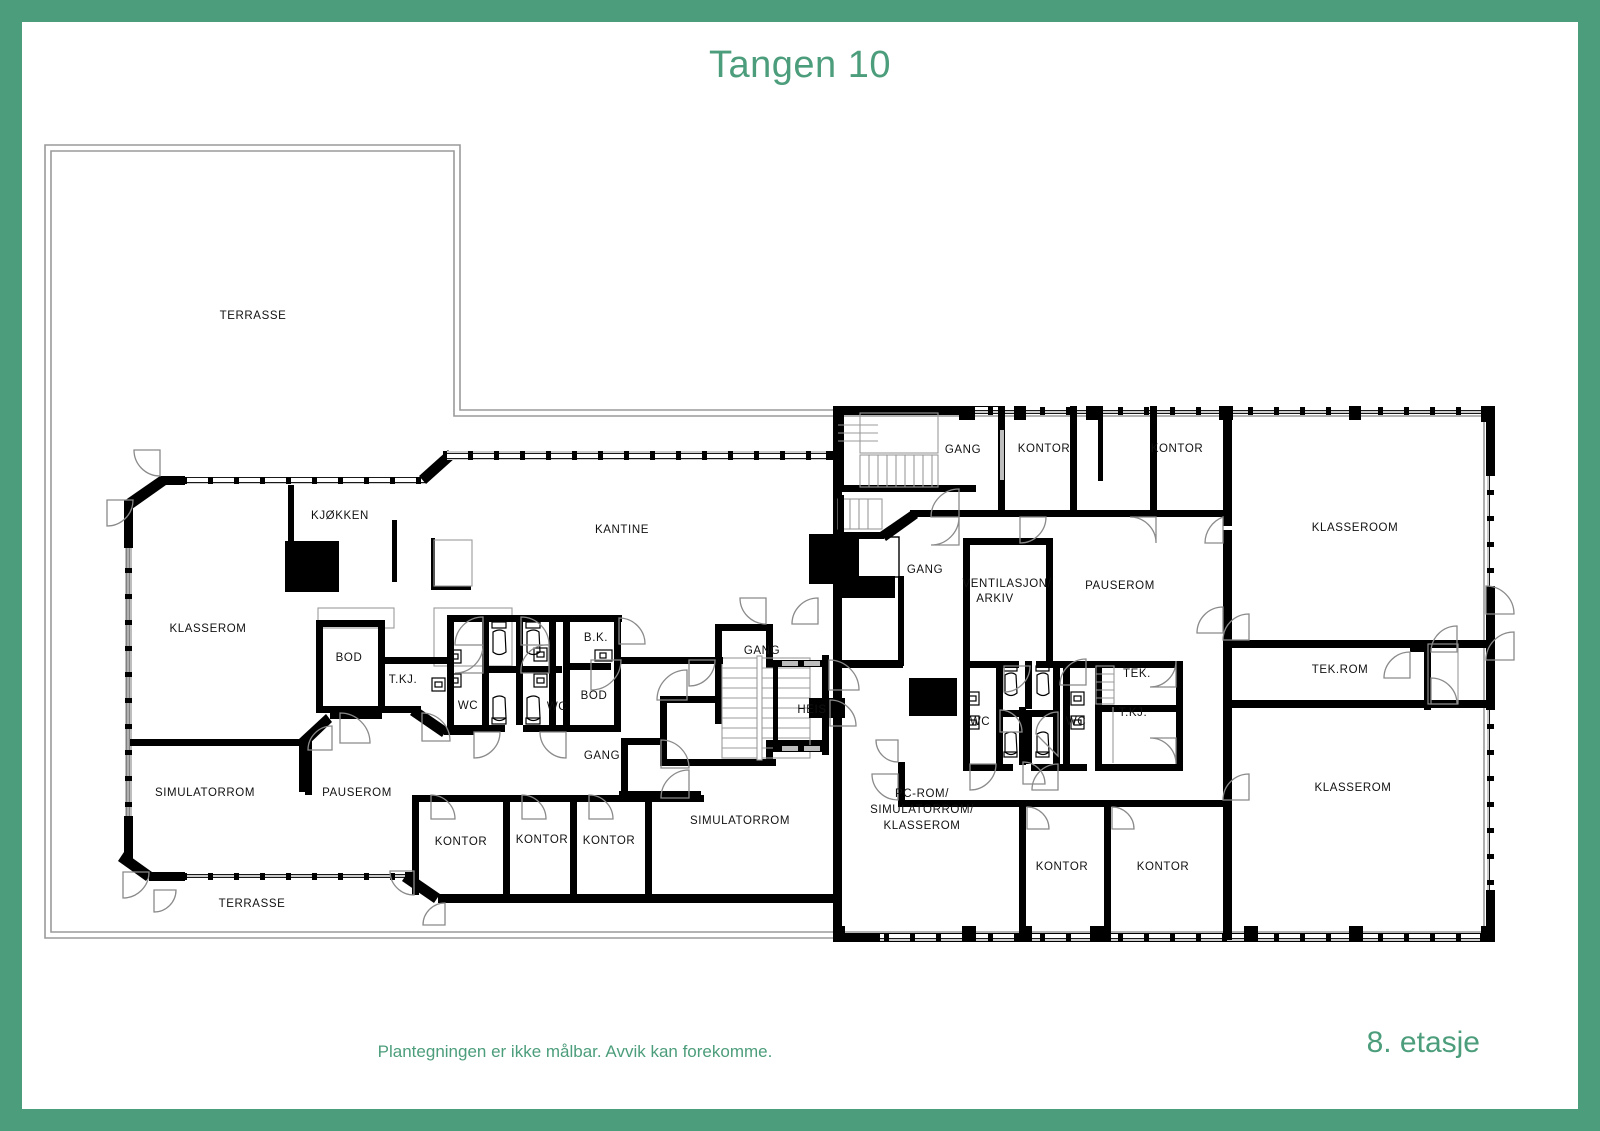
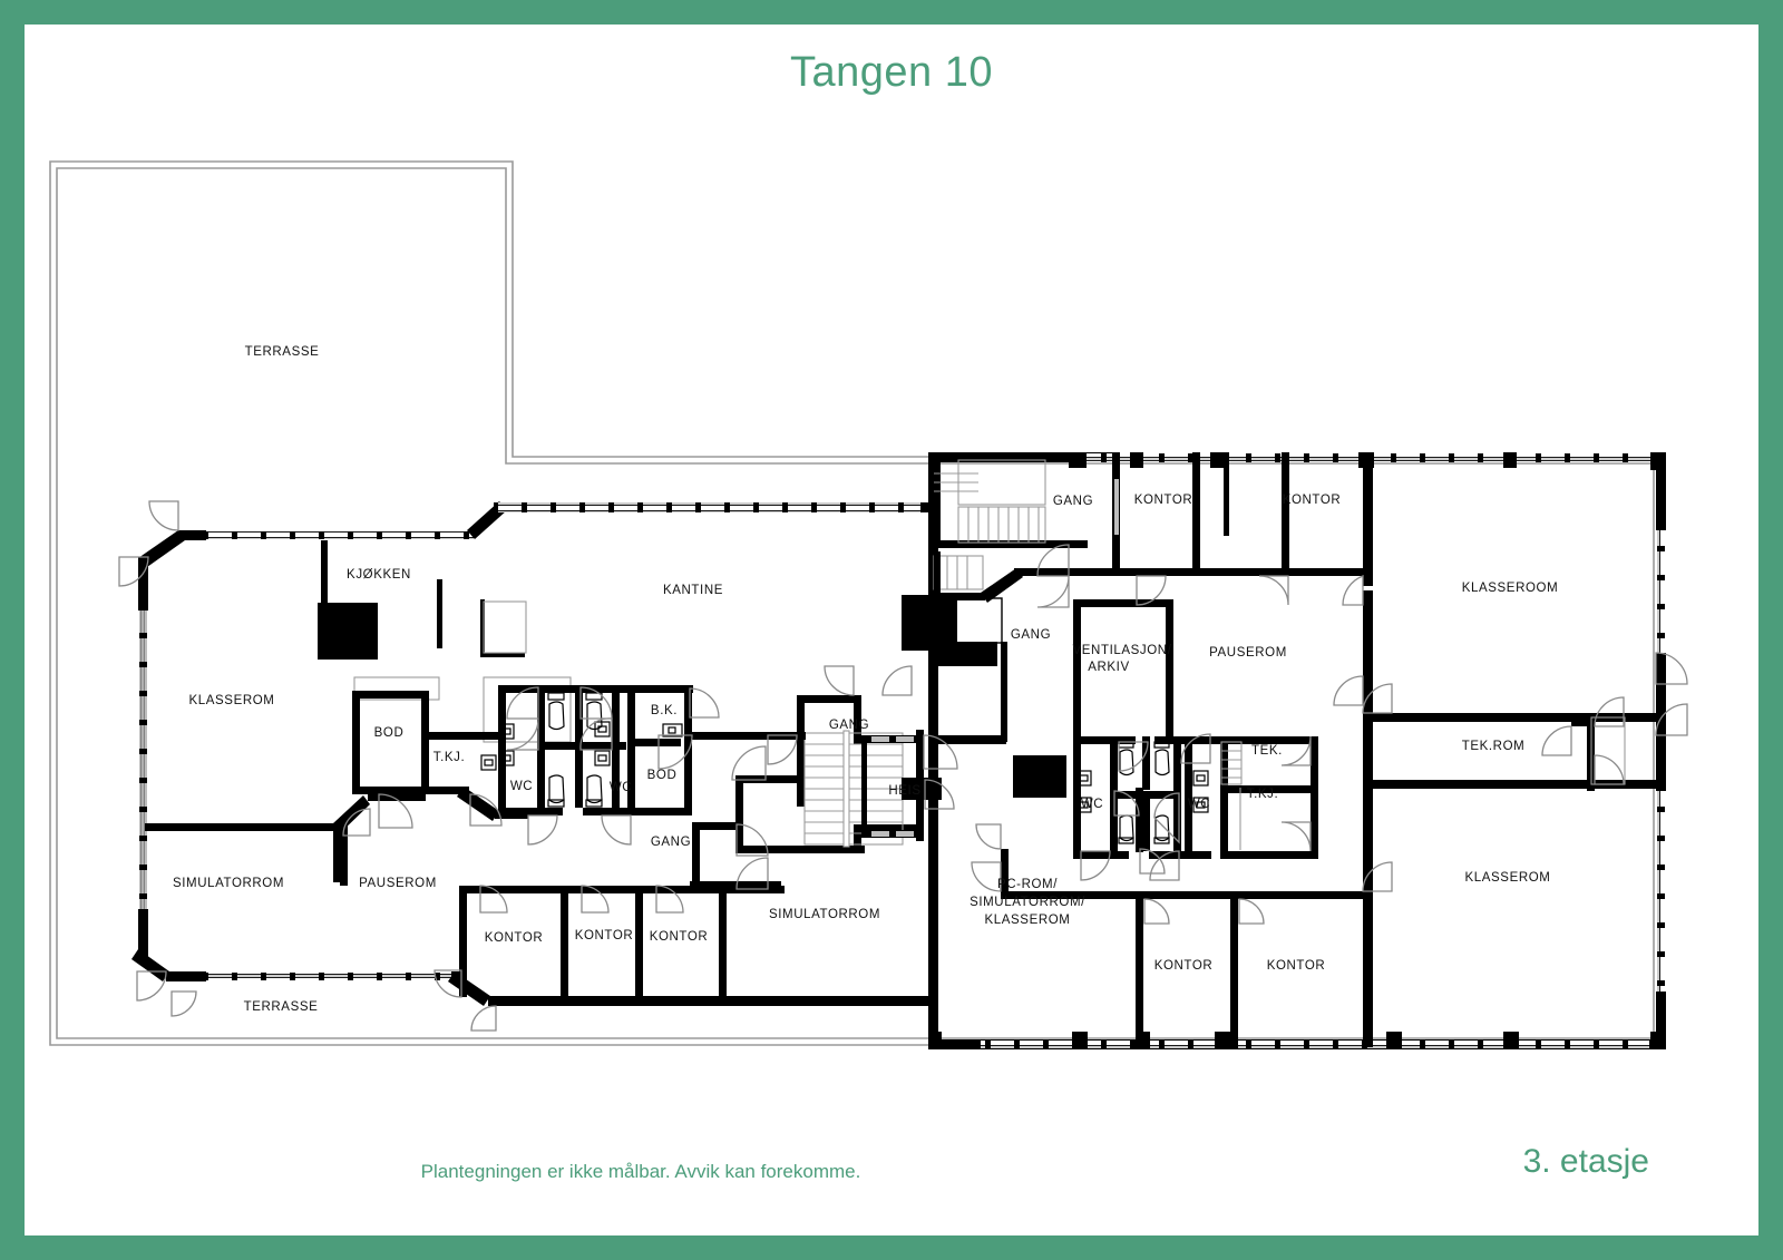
  Tangen 10
  TERRASSE
  TERRASSE
  KJØKKEN
  KLASSEROM
  BOD
  T.KJ.
  WC
  WC
  B.K.
  BOD
  KANTINE
  GANG
  GANG
  HEIS
  SIMULATORROM
  PAUSEROM
  KONTOR
  KONTOR
  KONTOR
  SIMULATORROM
  GANG
  KONTOR
  KONTOR
  GANG
  VENTILASJON/
  ARKIV
  PAUSEROM
  TEK.
  T.KJ.
  WC
  WC
  PC-ROM/
  SIMULATORROM/
  KLASSEROM
  KONTOR
  KONTOR
  KLASSEROOM
  TEK.ROM
  KLASSEROM
  Plantegningen er ikke målbar. Avvik kan forekomme.
- 8. etasje
+ 3. etasje
